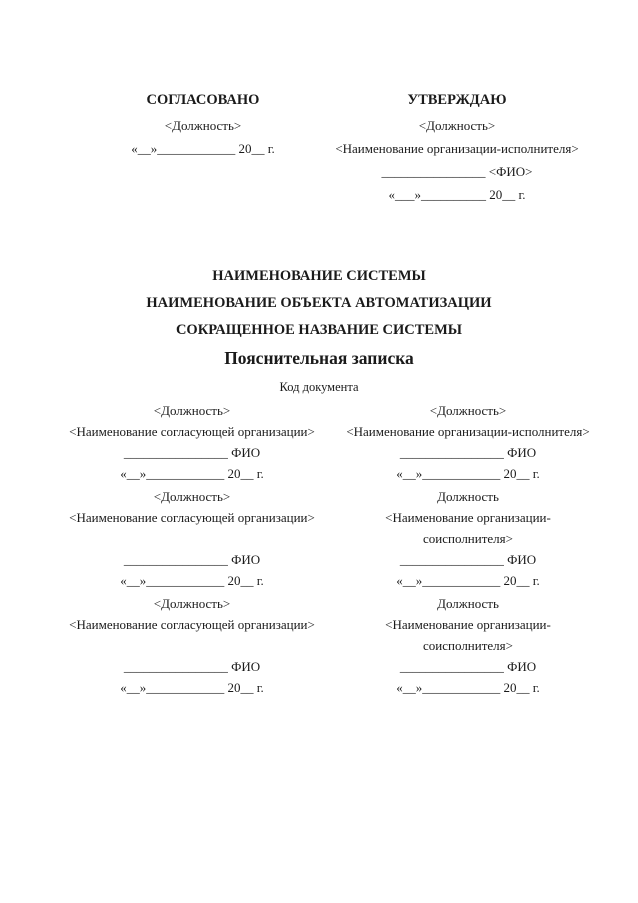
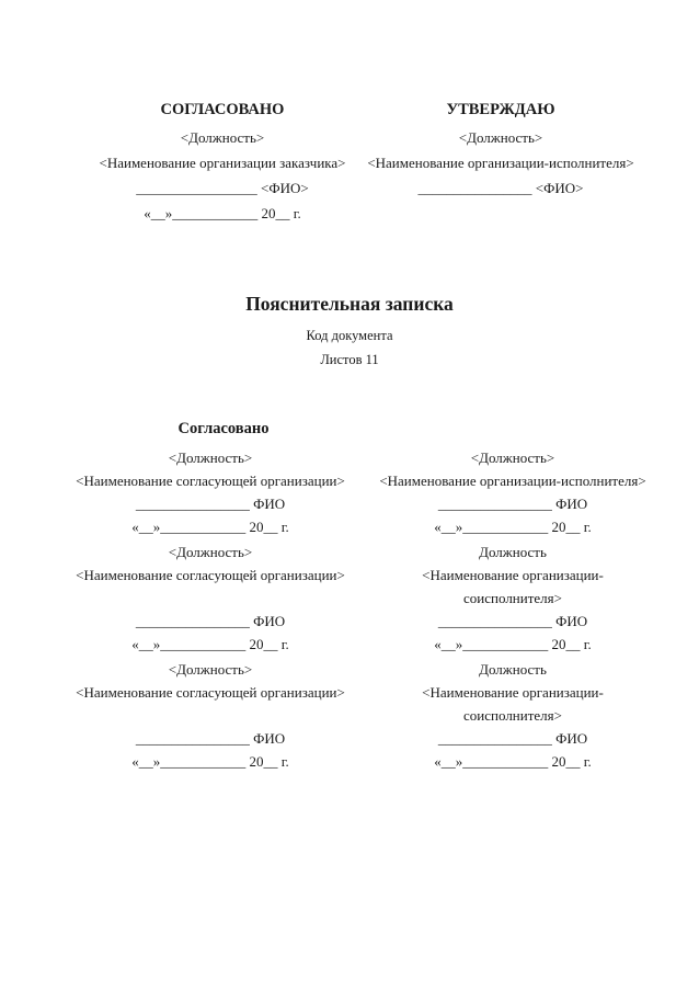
  СОГЛАСОВАНО
  <Должность>
+ <Наименование организации заказчика>
+ _________________ <ФИО>
  «__»____________ 20__ г.
  УТВЕРЖДАЮ
  <Должность>
  <Наименование организации-исполнителя>
  ________________ <ФИО>
- «___»__________ 20__ г.
- НАИМЕНОВАНИЕ СИСТЕМЫ
- НАИМЕНОВАНИЕ ОБЪЕКТА АВТОМАТИЗАЦИИ
- СОКРАЩЕННОЕ НАЗВАНИЕ СИСТЕМЫ
  Пояснительная записка
  Код документа
+ Листов 11
+ Согласовано
  <Должность>
  <Наименование согласующей организации>
  ________________ ФИО
  «__»____________ 20__ г.
  <Должность>
  <Наименование организации-исполнителя>
  ________________ ФИО
  «__»____________ 20__ г.
  <Должность>
  <Наименование согласующей организации>
  ________________ ФИО
  «__»____________ 20__ г.
  Должность
  <Наименование организации-
  соисполнителя>
  ________________ ФИО
  «__»____________ 20__ г.
  <Должность>
  <Наименование согласующей организации>
  ________________ ФИО
  «__»____________ 20__ г.
  Должность
  <Наименование организации-
  соисполнителя>
  ________________ ФИО
  «__»____________ 20__ г.
